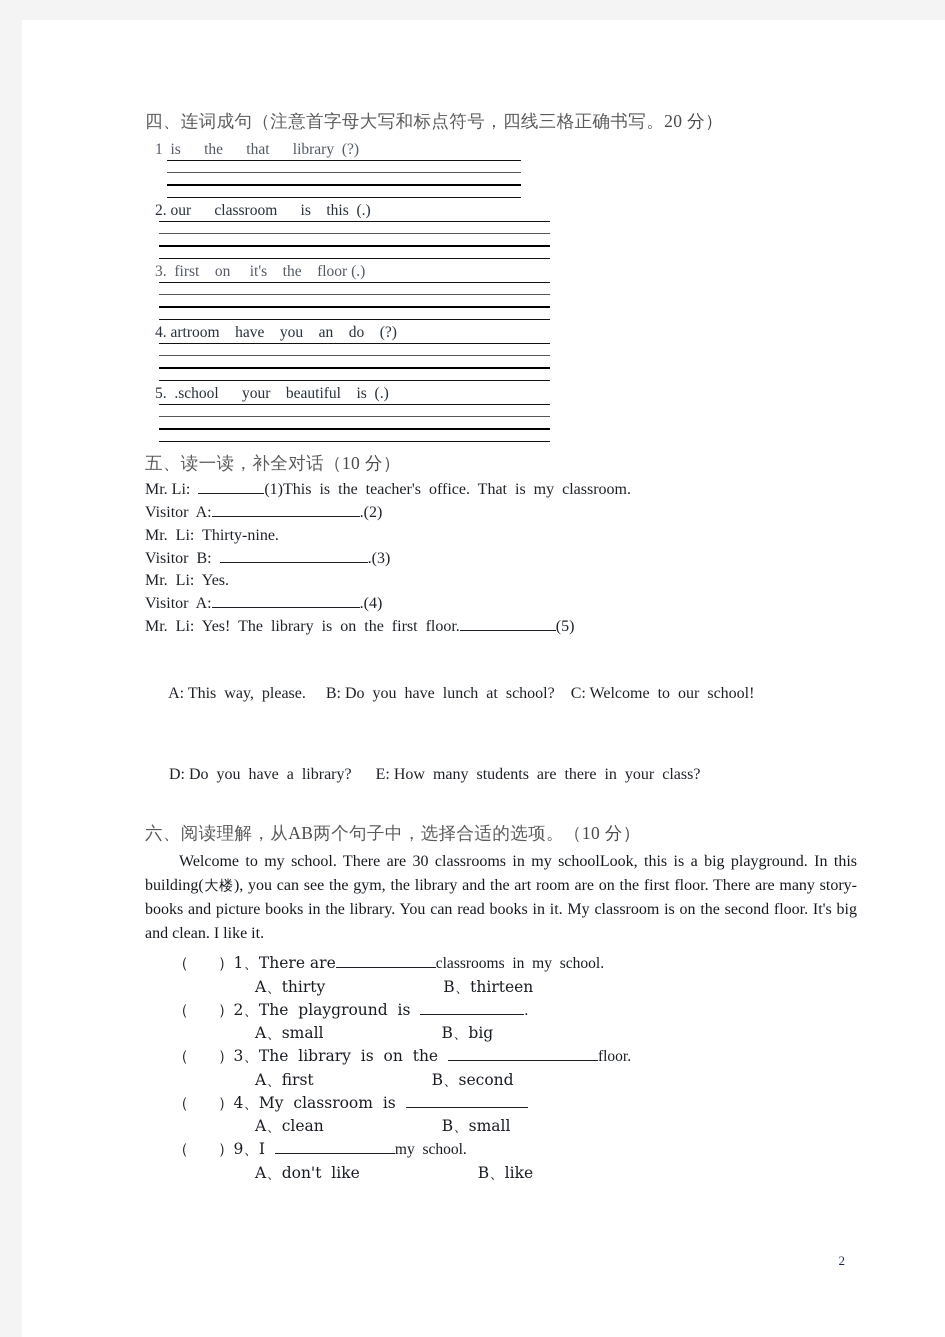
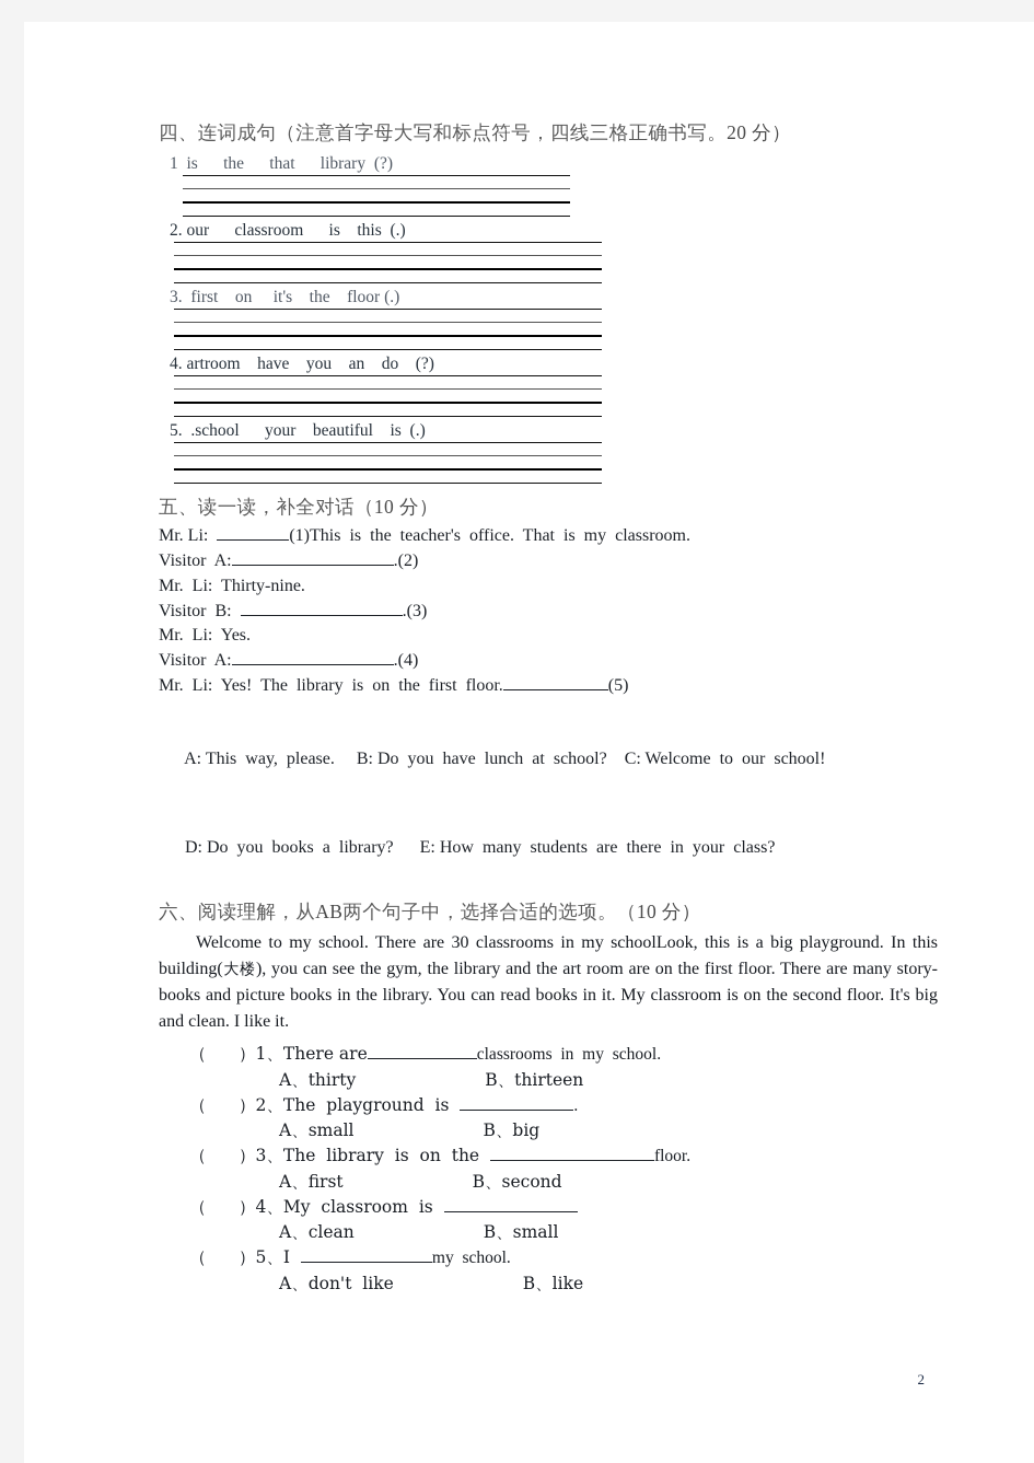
  四、连词成句（注意首字母大写和标点符号，四线三格正确书写。20 分）
  1 is the that library (?)
  2. our classroom is this (.)
  3. first on it's the floor (.)
  4. artroom have you an do (?)
  5. .school your beautiful is (.)
  五、读一读，补全对话（10 分）
  Mr. Li: (1)This is the teacher's office. That is my classroom.
  Visitor A: .(2)
  Mr. Li: Thirty-nine.
  Visitor B: .(3)
  Mr. Li: Yes.
  Visitor A: .(4)
  Mr. Li: Yes! The library is on the first floor. (5)
  A: This way, please. B: Do you have lunch at school? C: Welcome to our school!
- D: Do you have a library? E: How many students are there in your class?
+ D: Do you books a library? E: How many students are there in your class?
  六、阅读理解，从AB两个句子中，选择合适的选项。（10 分）
  Welcome to my school. There are 30 classrooms in my schoolLook, this is a big playground. In this building(大楼), you can see the gym, the library and the art room are on the first floor. There are many story-books and picture books in the library. You can read books in it. My classroom is on the second floor. It's big and clean. I like it.
  （ ）1、There are classrooms in my school.
  A、thirty B、thirteen
  （ ）2、The playground is .
  A、small B、big
  （ ）3、The library is on the floor.
  A、first B、second
  （ ）4、My classroom is
  A、clean B、small
- （ ）9、I my school.
+ （ ）5、I my school.
  A、don't like B、like
  2
